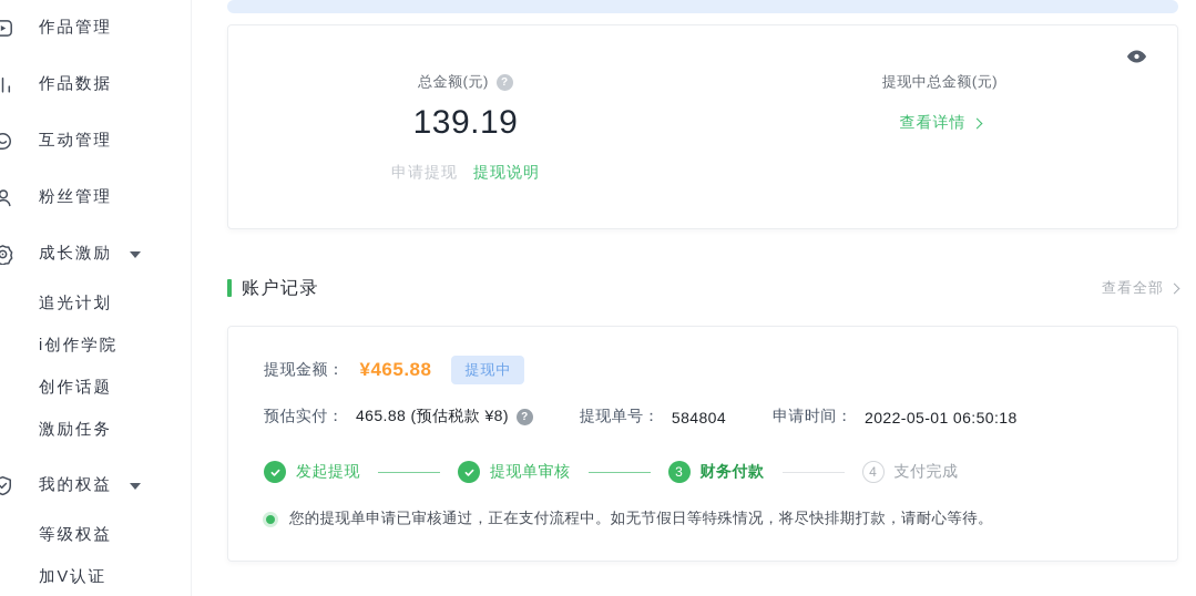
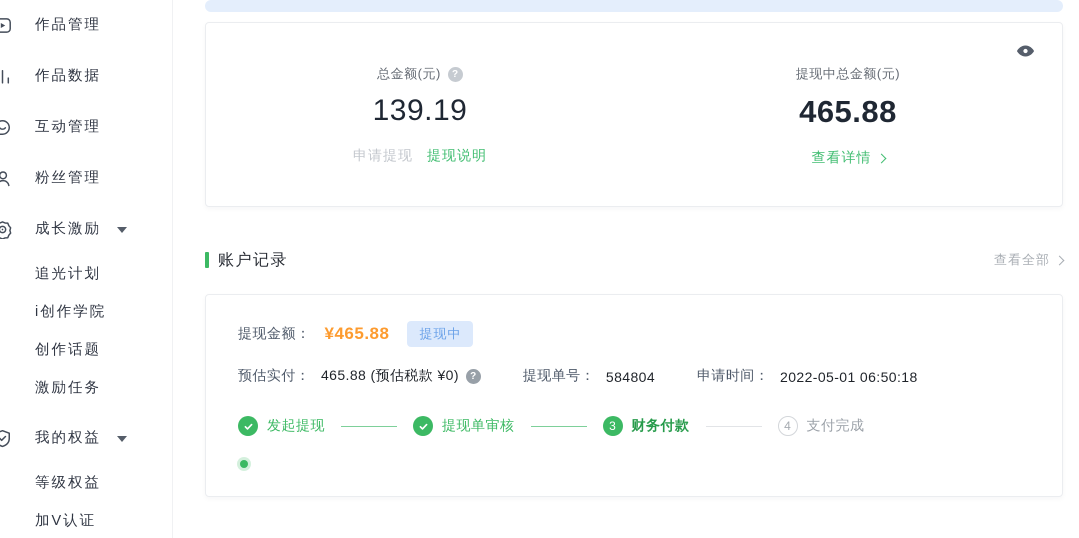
  作品管理
  作品数据
  互动管理
  粉丝管理
  成长激励
  追光计划
  i创作学院
  创作话题
  激励任务
  我的权益
  等级权益
  加V认证
  总金额(元)
  ?
  139.19
  申请提现
  提现说明
  提现中总金额(元)
+ 465.88
  查看详情
  账户记录
  查看全部
  提现金额：
  ¥465.88
  提现中
  预估实付：
- 465.88 (预估税款 ¥8)
+ 465.88 (预估税款 ¥0)
  ?
  提现单号：
  584804
  申请时间：
  2022-05-01 06:50:18
  发起提现
  提现单审核
  3
  财务付款
  4
  支付完成
- 您的提现单申请已审核通过，正在支付流程中。如无节假日等特殊情况，将尽快排期打款，请耐心等待。
